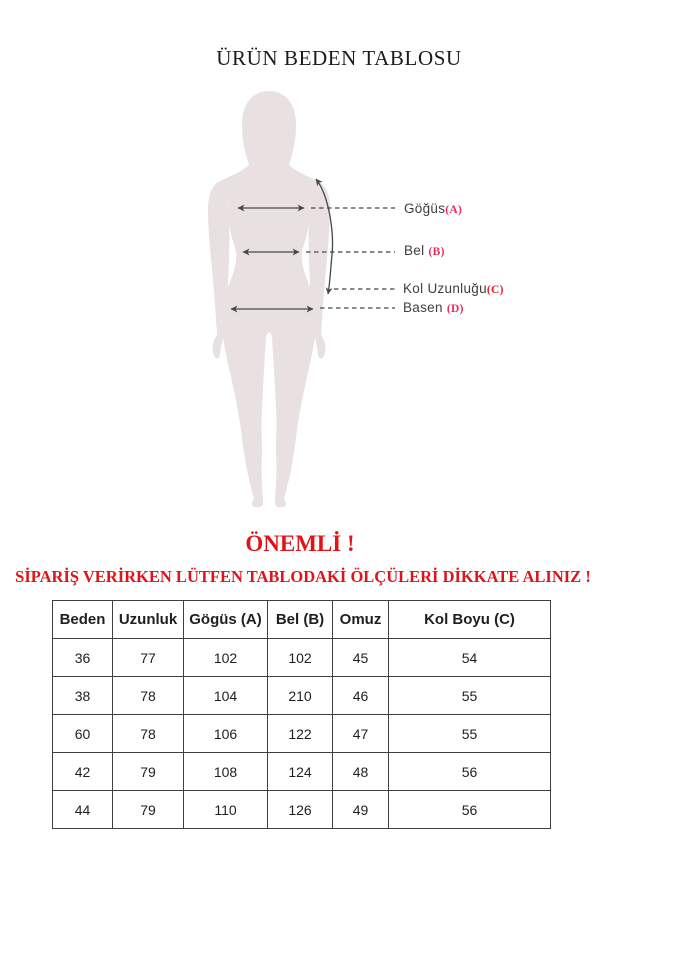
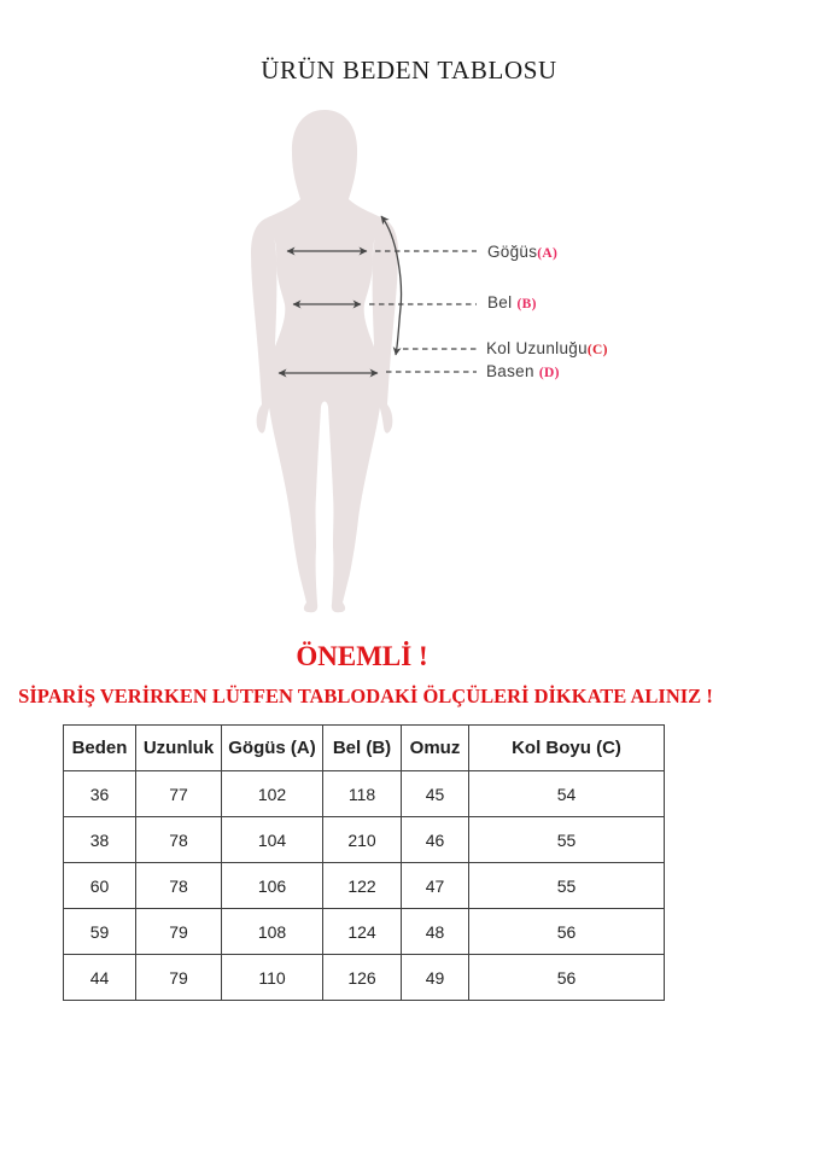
  ÜRÜN BEDEN TABLOSU
  Göğüs(A)
  Bel (B)
  Kol Uzunluğu(C)
  Basen (D)
  ÖNEMLİ !
  SİPARİŞ VERİRKEN LÜTFEN TABLODAKİ ÖLÇÜLERİ DİKKATE ALINIZ !
  Beden	Uzunluk	Gögüs (A)	Bel (B)	Omuz	Kol Boyu (C)
- 36	77	102	102	45	54
+ 36	77	102	118	45	54
  38	78	104	210	46	55
  60	78	106	122	47	55
- 42	79	108	124	48	56
+ 59	79	108	124	48	56
  44	79	110	126	49	56
